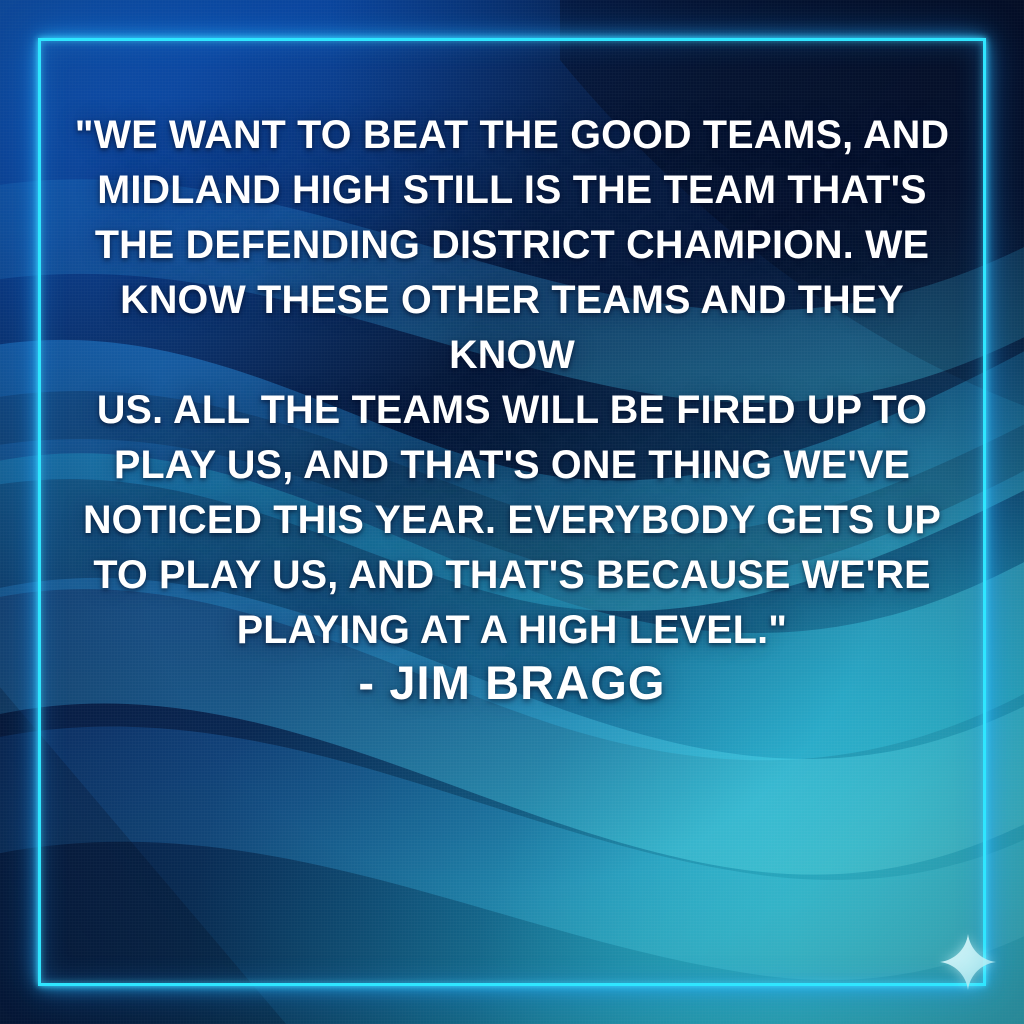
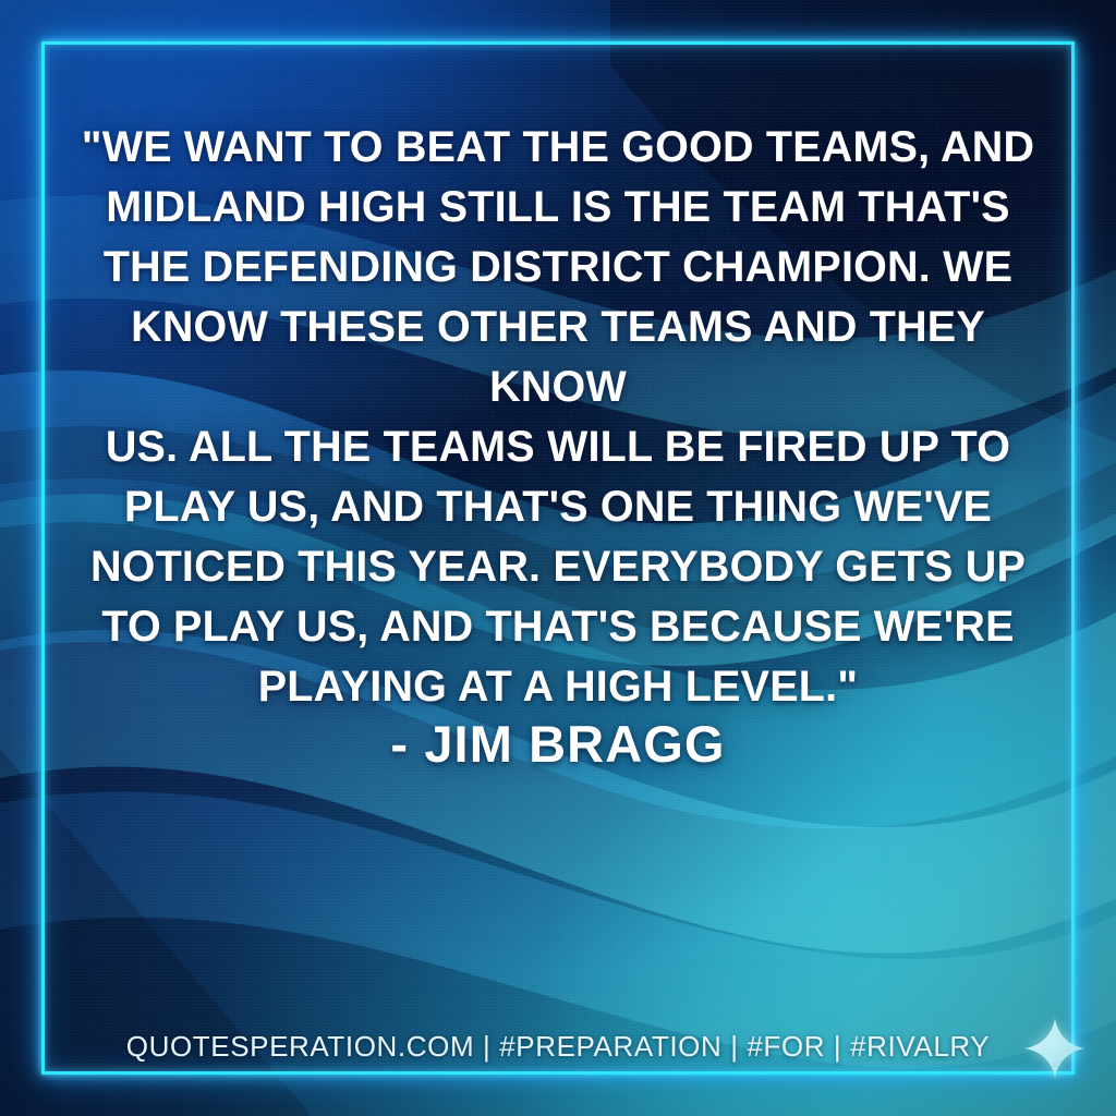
  "WE WANT TO BEAT THE GOOD TEAMS, AND
  MIDLAND HIGH STILL IS THE TEAM THAT'S
  THE DEFENDING DISTRICT CHAMPION. WE
  KNOW THESE OTHER TEAMS AND THEY KNOW
  US. ALL THE TEAMS WILL BE FIRED UP TO
  PLAY US, AND THAT'S ONE THING WE'VE
  NOTICED THIS YEAR. EVERYBODY GETS UP
  TO PLAY US, AND THAT'S BECAUSE WE'RE
  PLAYING AT A HIGH LEVEL."
  - JIM BRAGG
+ QUOTESPERATION.COM | #PREPARATION | #FOR | #RIVALRY
